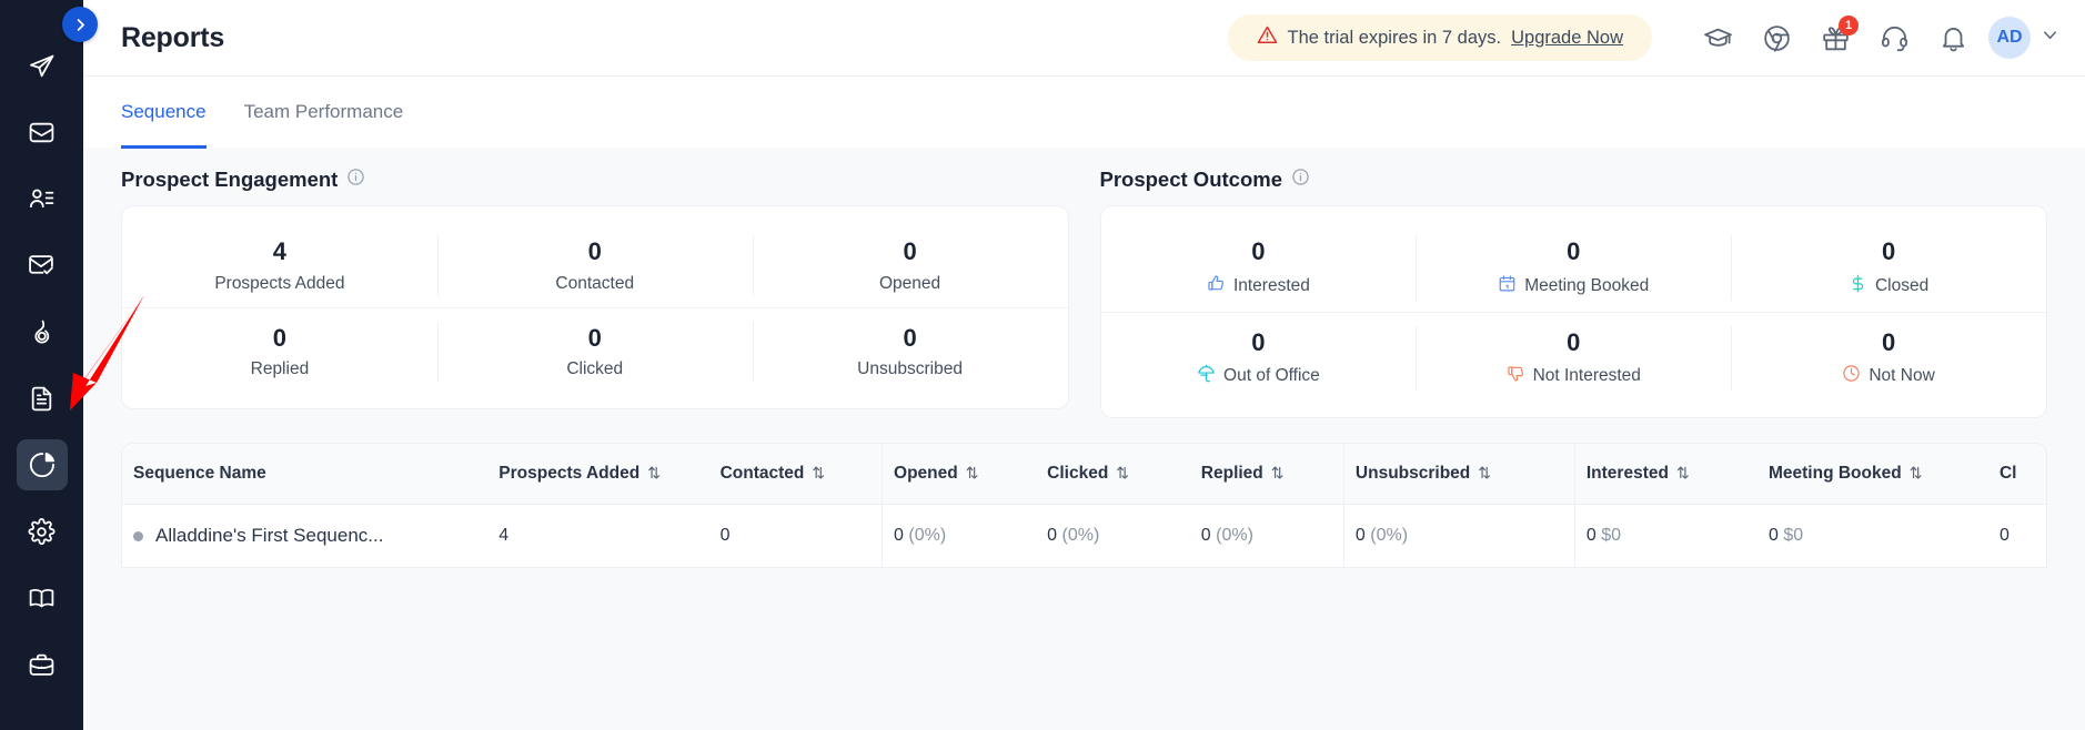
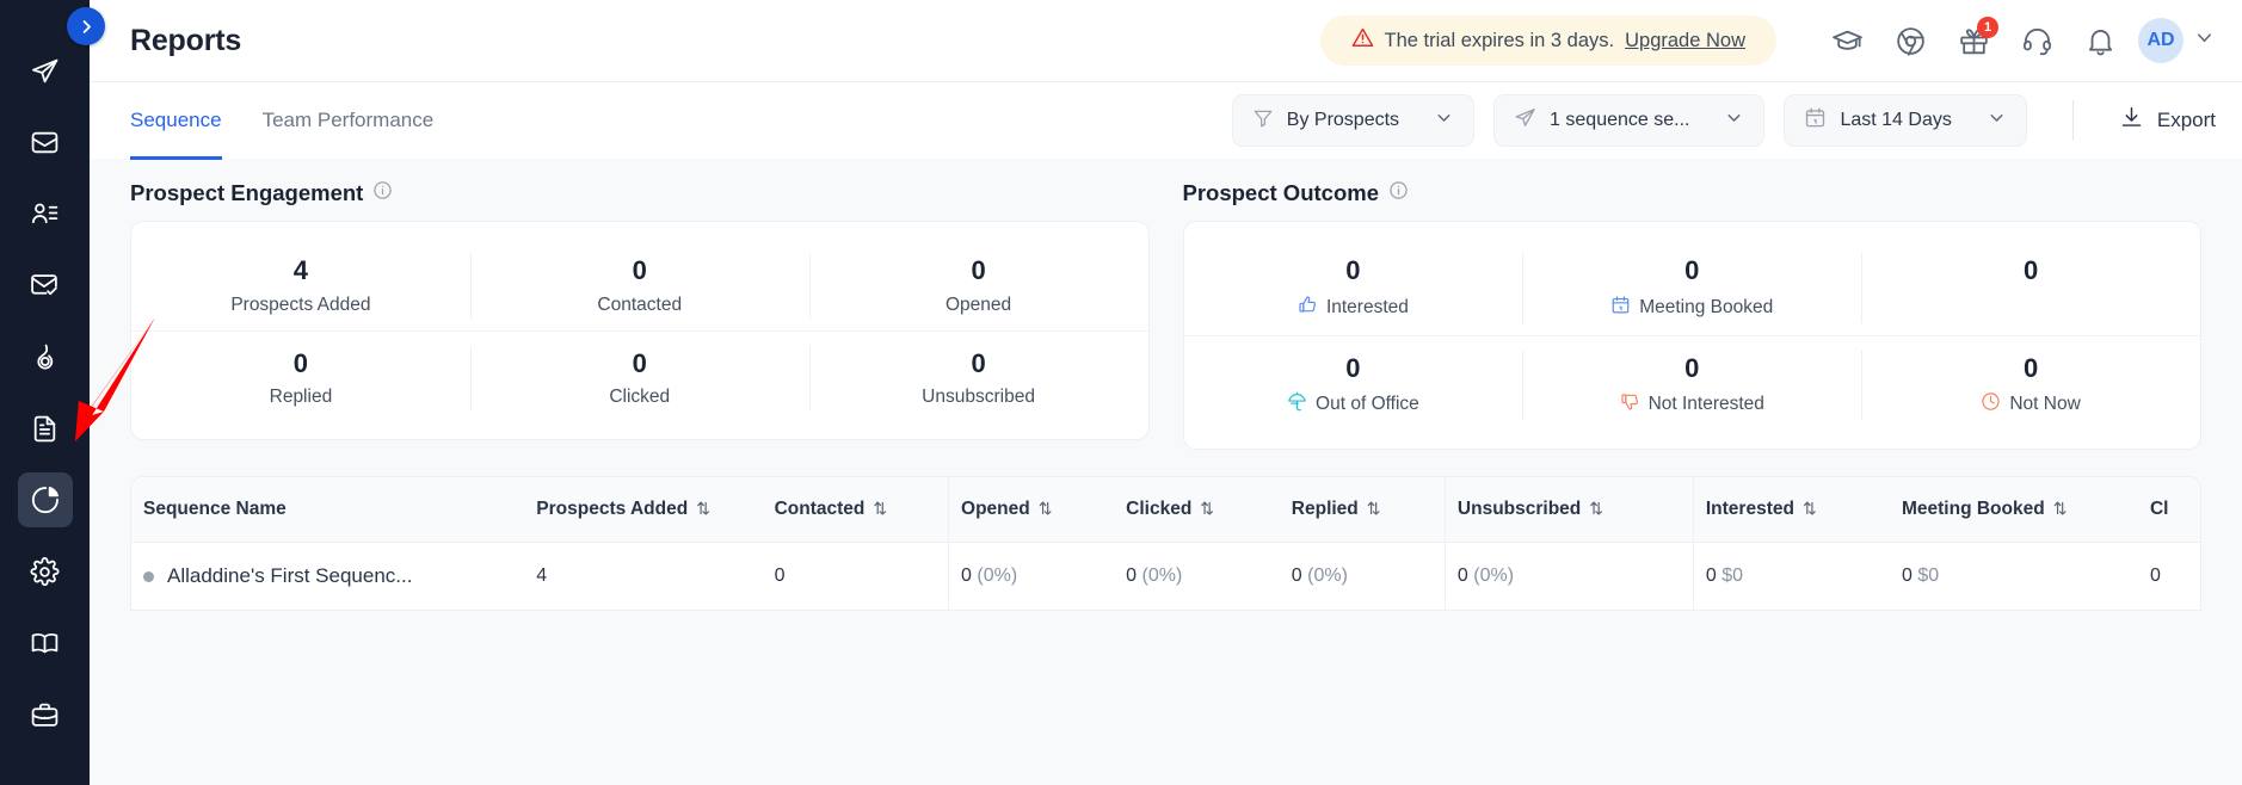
  Reports
- The trial expires in 7 days.
+ The trial expires in 3 days.
  Upgrade Now
  1
  AD
  Sequence
  Team Performance
+ By Prospects
+ 1 sequence se...
+ Last 14 Days
+ Export
  Prospect Engagement
  4
  Prospects Added
  0
  Contacted
  0
  Opened
  0
  Replied
  0
  Clicked
  0
  Unsubscribed
  Prospect Outcome
  0
  Interested
  0
  Meeting Booked
  0
- Closed
  0
  Out of Office
  0
  Not Interested
  0
  Not Now
  Sequence Name	Prospects Added ⇅	Contacted ⇅	Opened ⇅	Clicked ⇅	Replied ⇅	Unsubscribed ⇅	Interested ⇅	Meeting Booked ⇅	Cl
  Alladdine's First Sequenc...	4	0	0 (0%)	0 (0%)	0 (0%)	0 (0%)	0 $0	0 $0	0
